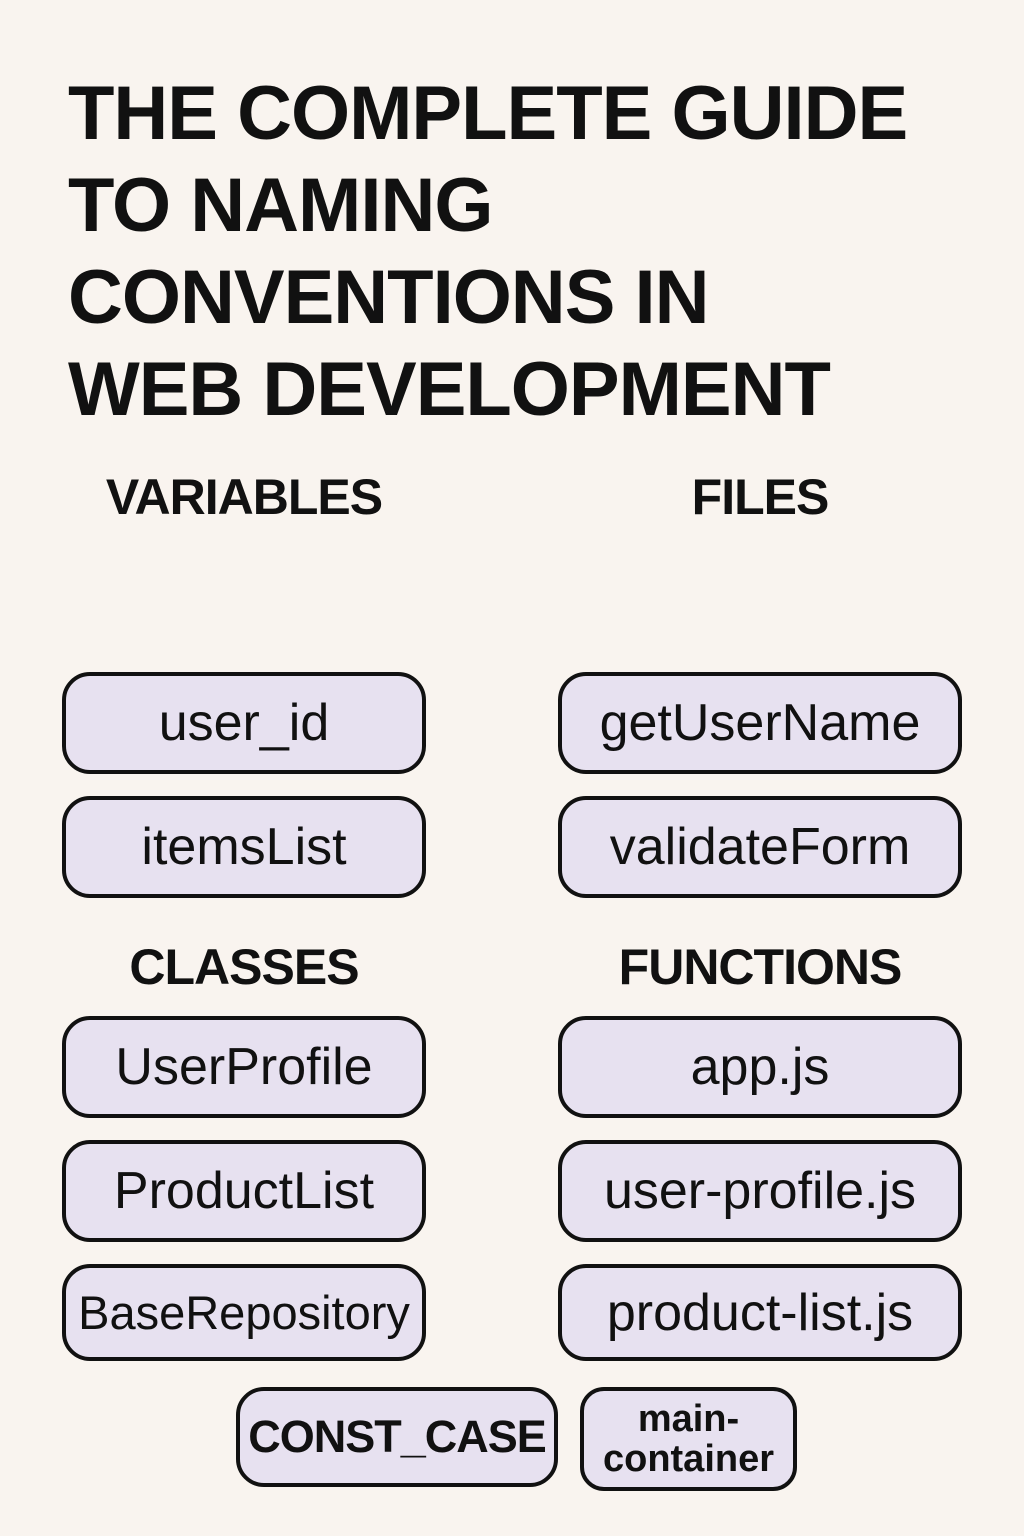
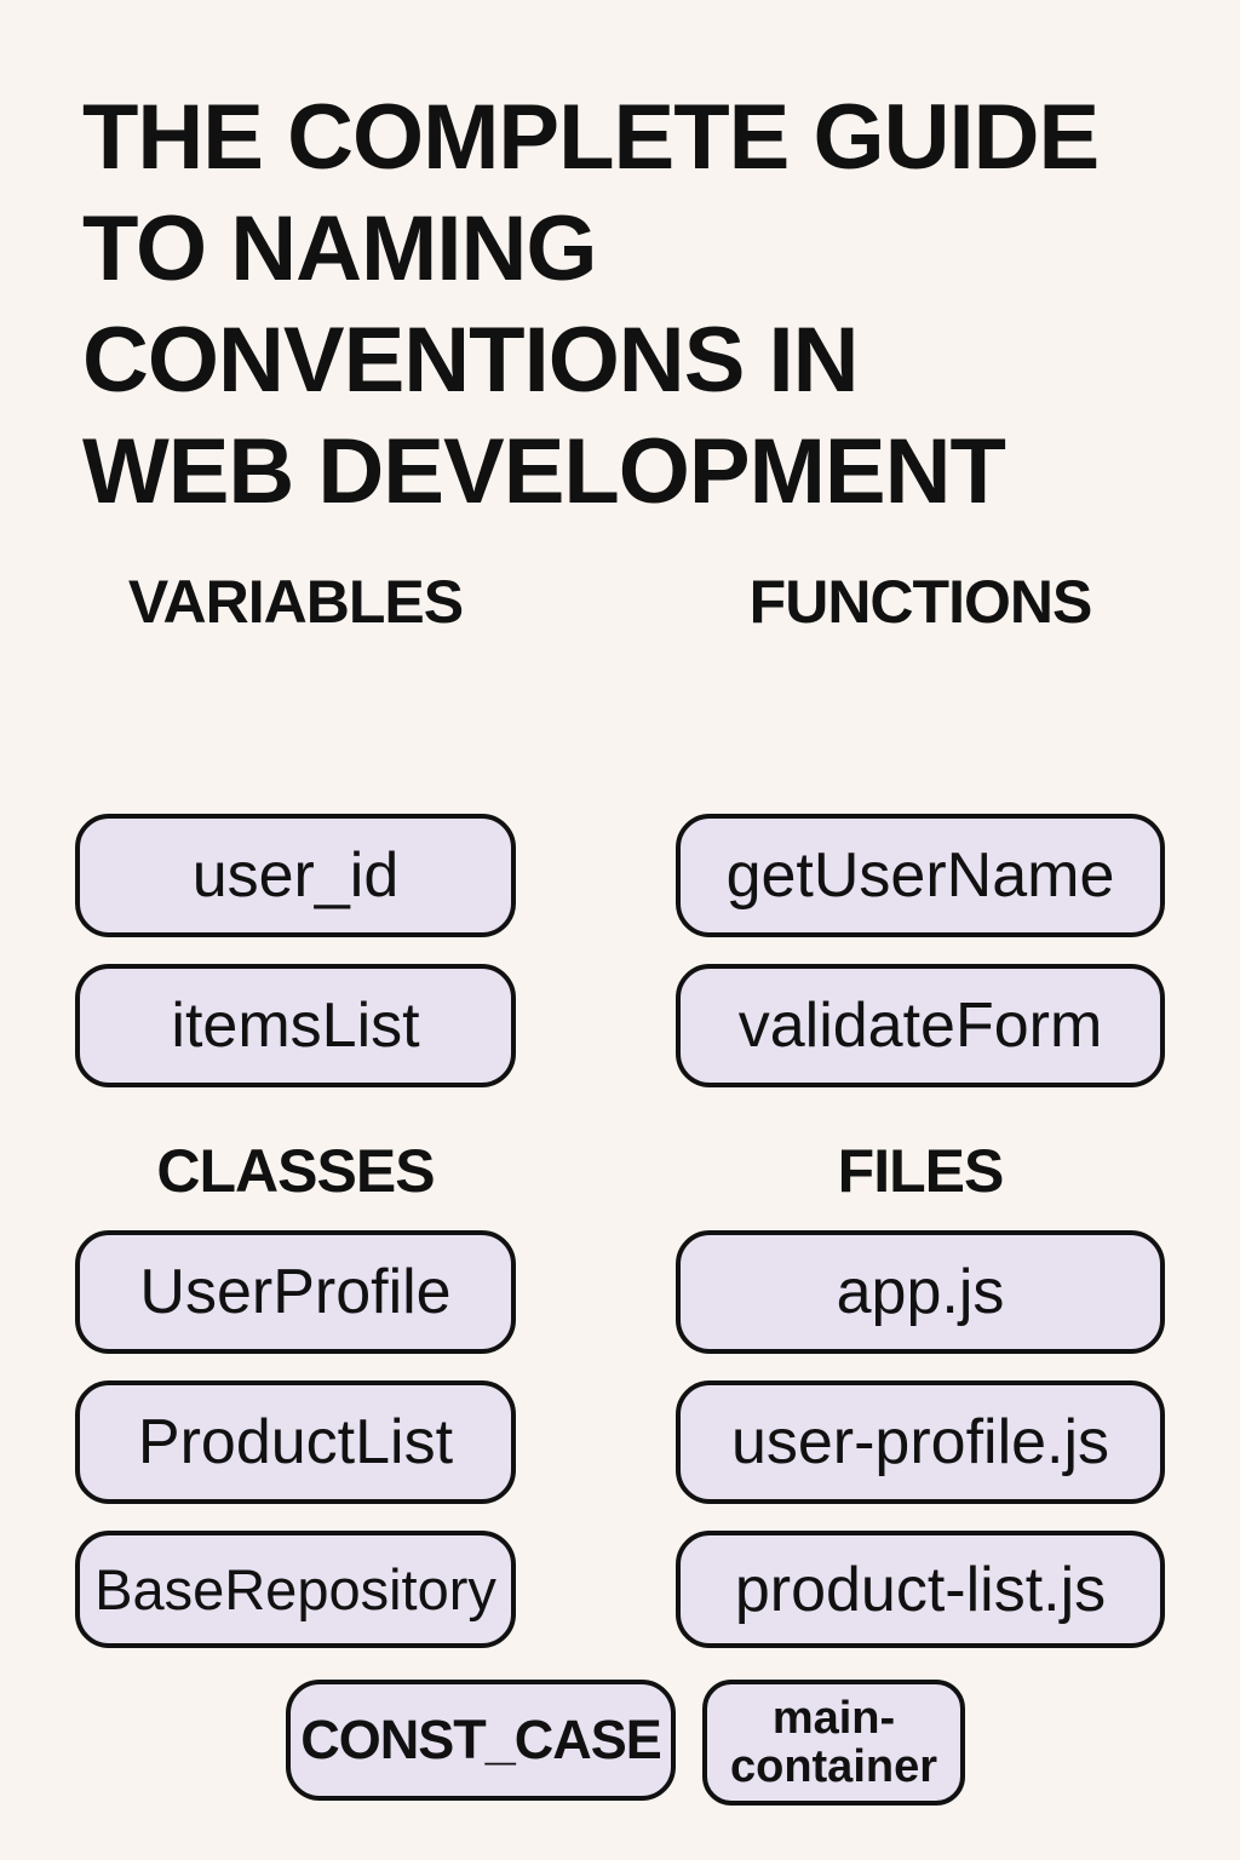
  THE COMPLETE GUIDE
  TO NAMING
  CONVENTIONS IN
  WEB DEVELOPMENT
  VARIABLES
- FILES
+ FUNCTIONS
  CLASSES
- FUNCTIONS
+ FILES
  user_id
  itemsList
  getUserName
  validateForm
  UserProfile
  ProductList
  BaseRepository
  app.js
  user-profile.js
  product-list.js
  CONST_CASE
  main-container
